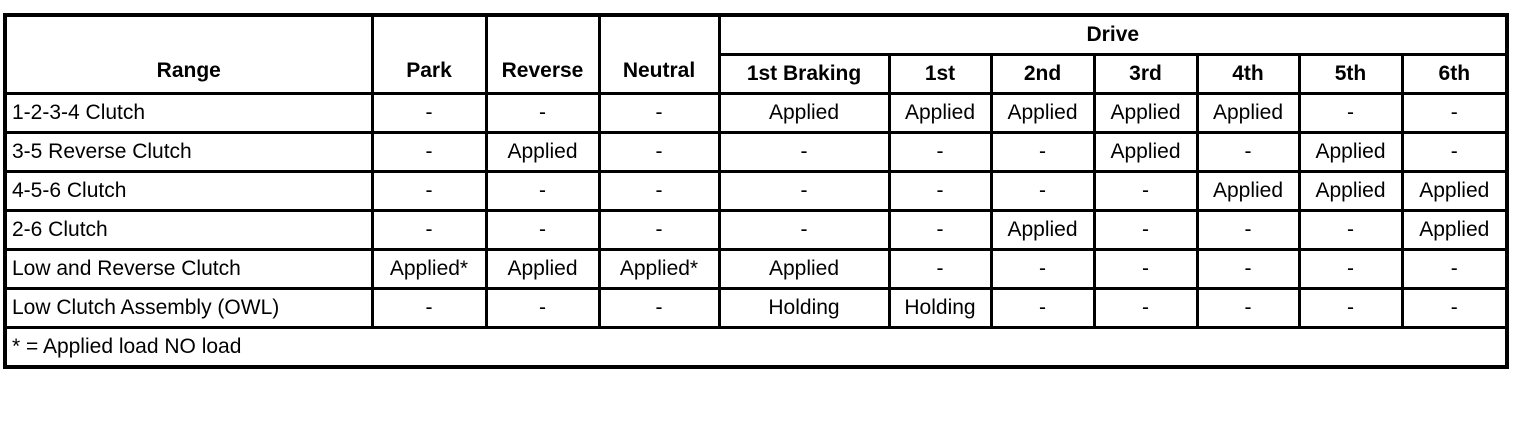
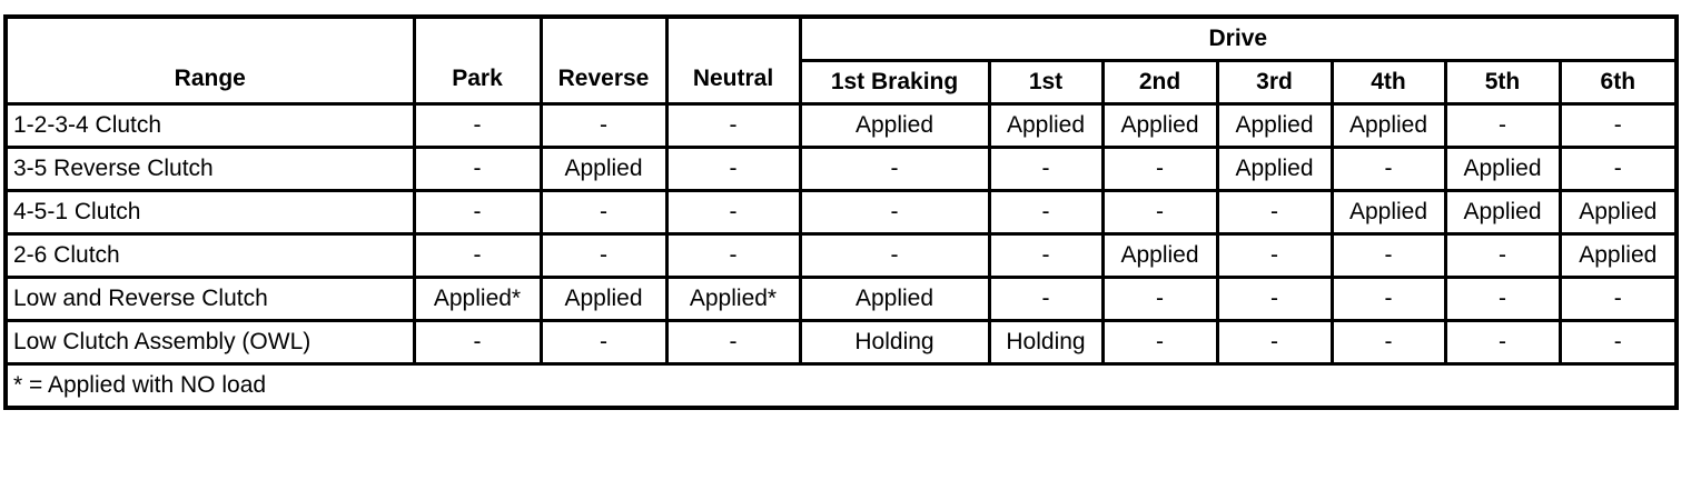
  Range	Park	Reverse	Neutral	Drive
  1st Braking	1st	2nd	3rd	4th	5th	6th
  1-2-3-4 Clutch	-	-	-	Applied	Applied	Applied	Applied	Applied	-	-
  3-5 Reverse Clutch	-	Applied	-	-	-	-	Applied	-	Applied	-
- 4-5-6 Clutch	-	-	-	-	-	-	-	Applied	Applied	Applied
+ 4-5-1 Clutch	-	-	-	-	-	-	-	Applied	Applied	Applied
  2-6 Clutch	-	-	-	-	-	Applied	-	-	-	Applied
  Low and Reverse Clutch	Applied*	Applied	Applied*	Applied	-	-	-	-	-	-
  Low Clutch Assembly (OWL)	-	-	-	Holding	Holding	-	-	-	-	-
- * = Applied load NO load
+ * = Applied with NO load
